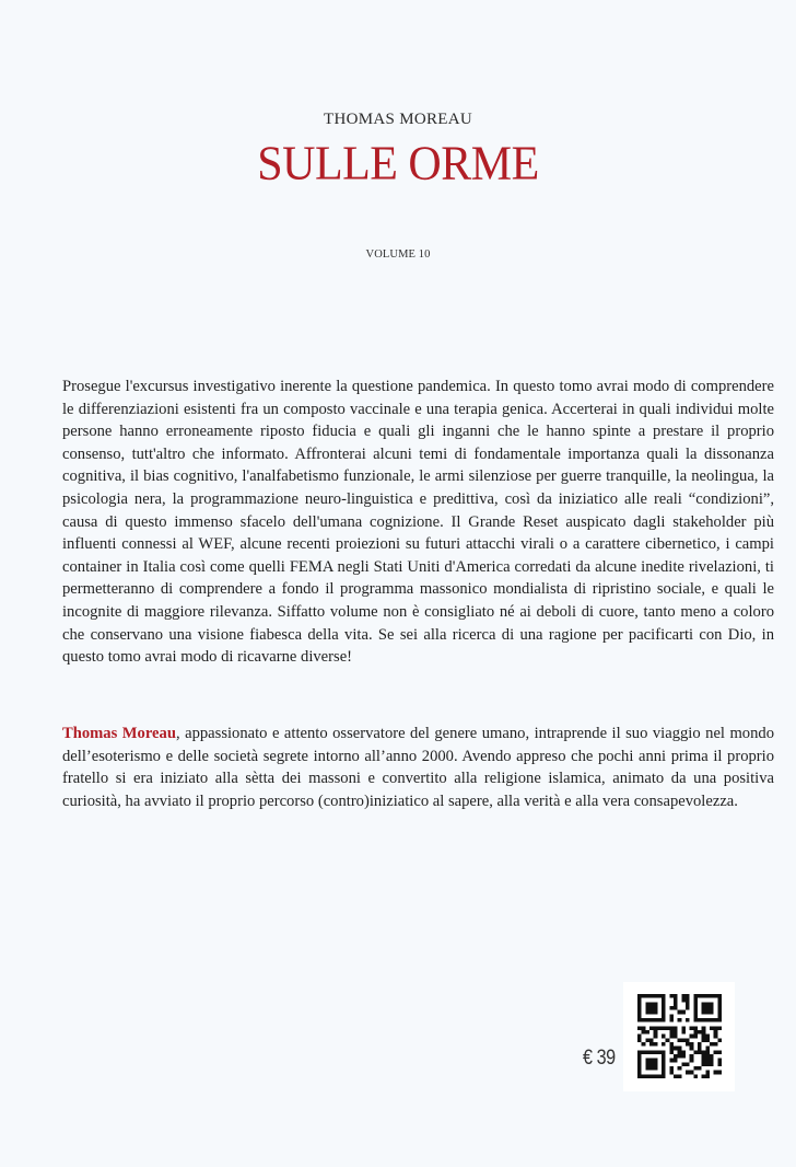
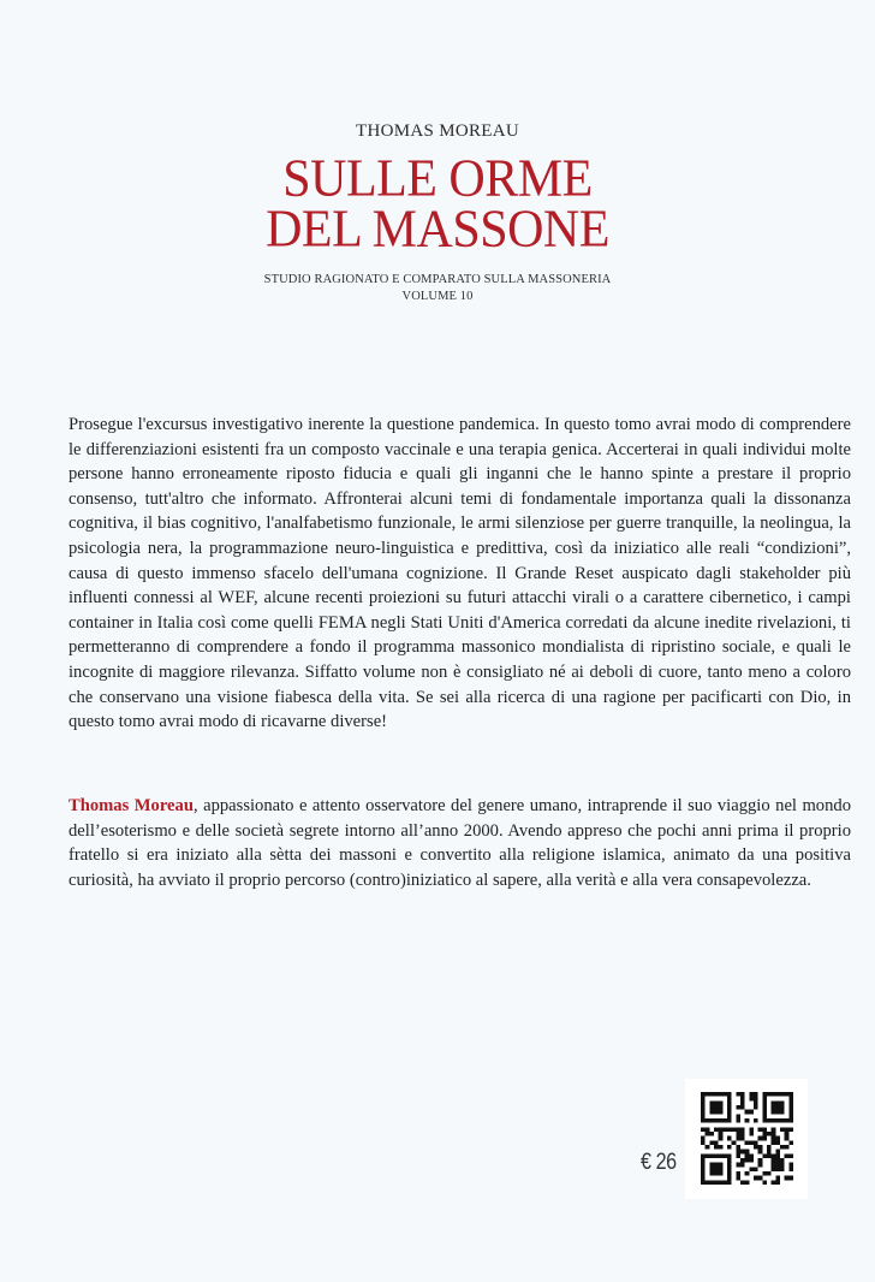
  THOMAS MOREAU
  SULLE ORME
+ DEL MASSONE
+ STUDIO RAGIONATO E COMPARATO SULLA MASSONERIA
  VOLUME 10
  Prosegue l'excursus investigativo inerente la questione pandemica. In questo tomo avrai modo di comprendere le differenziazioni esistenti fra un composto vaccinale e una terapia genica. Accerterai in quali individui molte persone hanno erroneamente riposto fiducia e quali gli inganni che le hanno spinte a prestare il proprio consenso, tutt'altro che informato. Affronterai alcuni temi di fondamentale importanza quali la dissonanza cognitiva, il bias cognitivo, l'analfabetismo funzionale, le armi silenziose per guerre tranquille, la neolingua, la psicologia nera, la programmazione neuro-linguistica e predittiva, così da iniziatico alle reali “condizioni”, causa di questo immenso sfacelo dell'umana cognizione. Il Grande Reset auspicato dagli stakeholder più influenti connessi al WEF, alcune recenti proiezioni su futuri attacchi virali o a carattere cibernetico, i campi container in Italia così come quelli FEMA negli Stati Uniti d'America corredati da alcune inedite rivelazioni, ti permetteranno di comprendere a fondo il programma massonico mondialista di ripristino sociale, e quali le incognite di maggiore rilevanza. Siffatto volume non è consigliato né ai deboli di cuore, tanto meno a coloro che conservano una visione fiabesca della vita. Se sei alla ricerca di una ragione per pacificarti con Dio, in questo tomo avrai modo di ricavarne diverse!
  Thomas Moreau, appassionato e attento osservatore del genere umano, intraprende il suo viaggio nel mondo dell’esoterismo e delle società segrete intorno all’anno 2000. Avendo appreso che pochi anni prima il proprio fratello si era iniziato alla sètta dei massoni e convertito alla religione islamica, animato da una positiva curiosità, ha avviato il proprio percorso (contro)iniziatico al sapere, alla verità e alla vera consapevolezza.
- € 39
+ € 26
